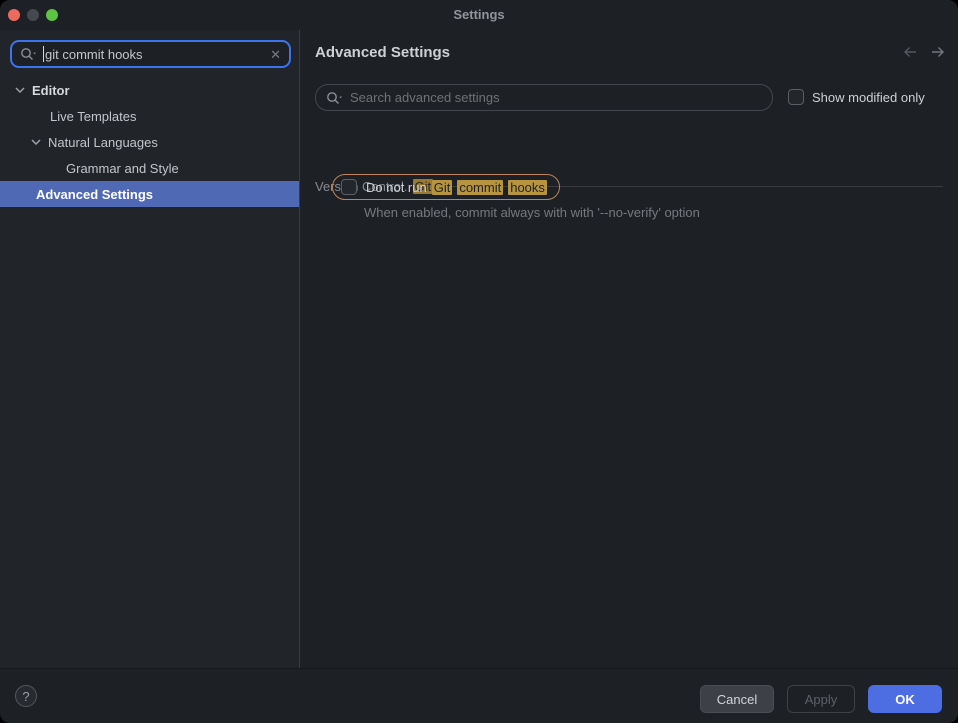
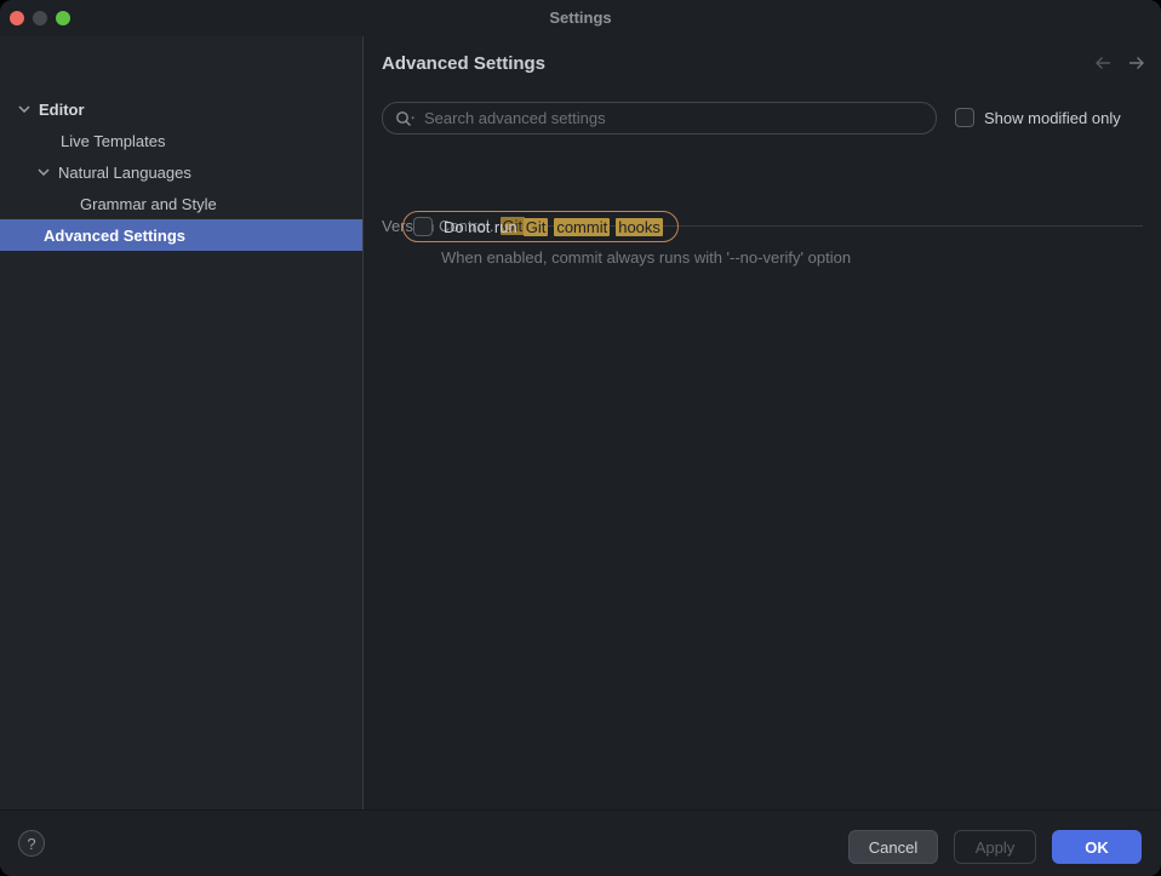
  Settings
- git commit hooks
- ✕
  Editor
  Live Templates
  Natural Languages
  Grammar and Style
  Advanced Settings
  Advanced Settings
  Search advanced settings
  Show modified only
  Vers Control.
  Git
  Do not run
  Git
  commit
  hooks
- When enabled, commit always with with '--no-verify' option
+ When enabled, commit always runs with '--no-verify' option
  ?
  Cancel
  Apply
  OK
